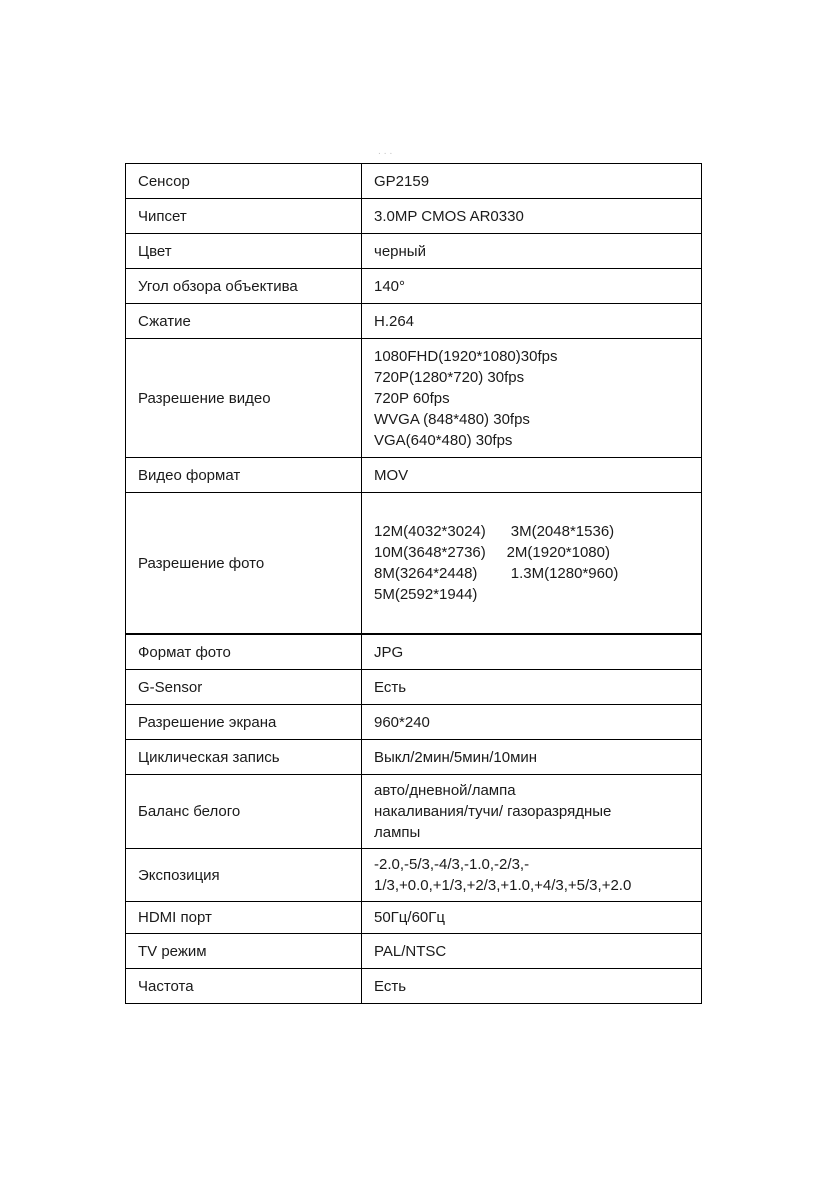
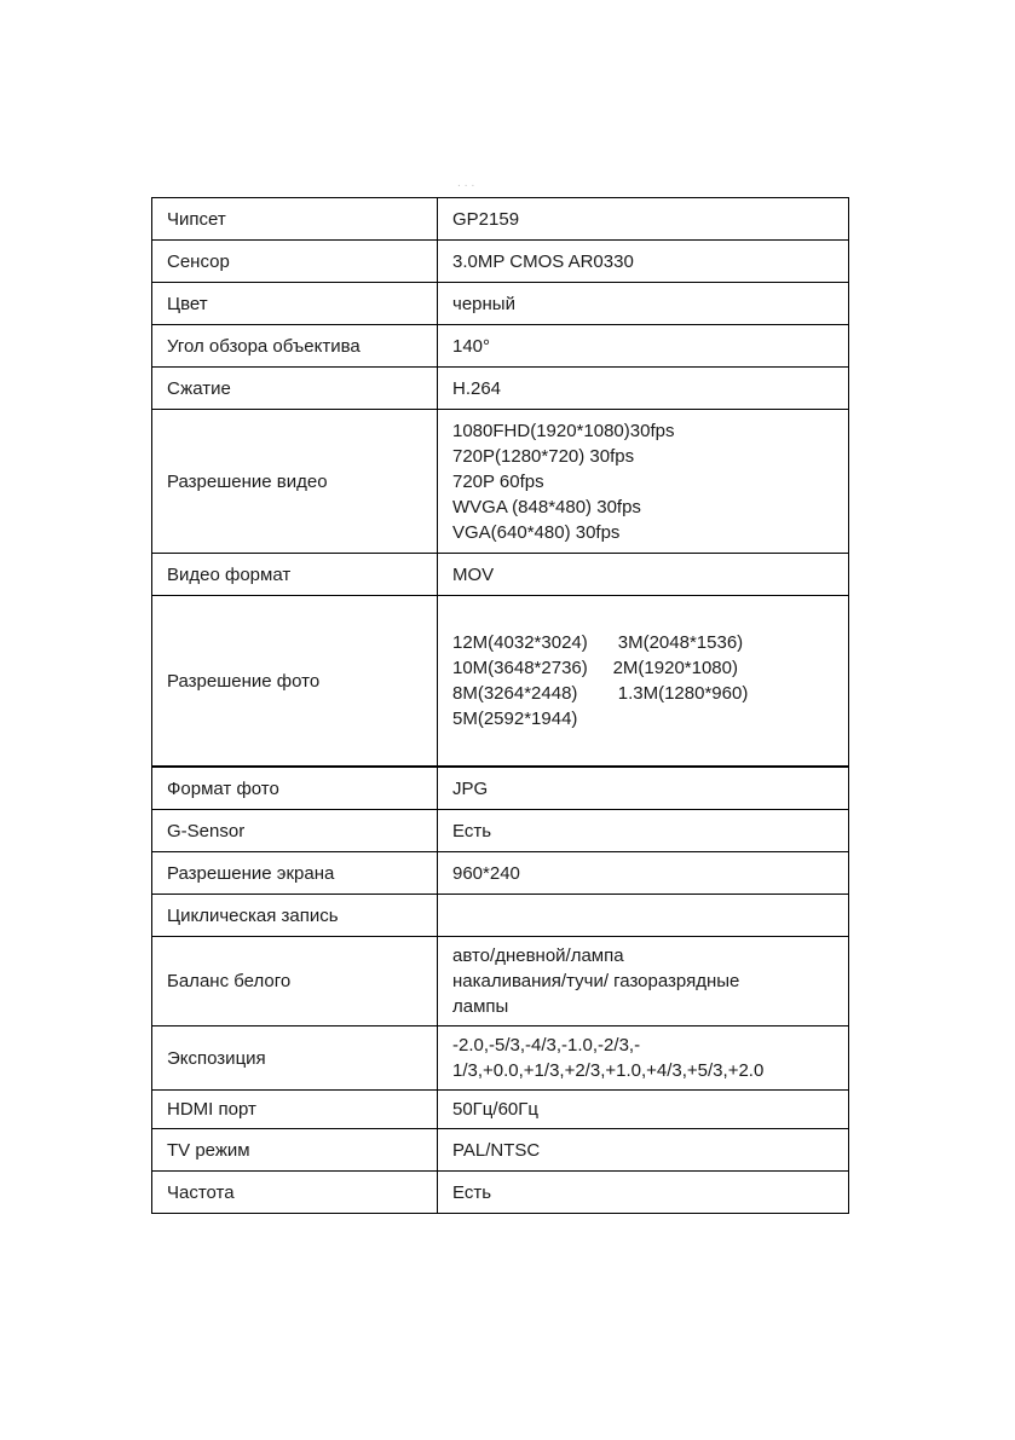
  ...
- Сенсор
+ Чипсет
  GP2159
- Чипсет
+ Сенсор
  3.0MP CMOS AR0330
  Цвет
  черный
  Угол обзора объектива
  140°
  Сжатие
  H.264
  Разрешение видео
  1080FHD(1920*1080)30fps
  720P(1280*720) 30fps
  720P 60fps
  WVGA (848*480) 30fps
  VGA(640*480) 30fps
  Видео формат
  MOV
  Разрешение фото
  12M(4032*3024) 3M(2048*1536)
  10M(3648*2736) 2M(1920*1080)
  8M(3264*2448) 1.3M(1280*960)
  5M(2592*1944)
  Формат фото
  JPG
  G-Sensor
  Есть
  Разрешение экрана
  960*240
  Циклическая запись
- Выкл/2мин/5мин/10мин
  Баланс белого
  авто/дневной/лампа
  накаливания/тучи/ газоразрядные
  лампы
  Экспозиция
  -2.0,-5/3,-4/3,-1.0,-2/3,-
  1/3,+0.0,+1/3,+2/3,+1.0,+4/3,+5/3,+2.0
  HDMI порт
  50Гц/60Гц
  TV режим
  PAL/NTSC
  Частота
  Есть
